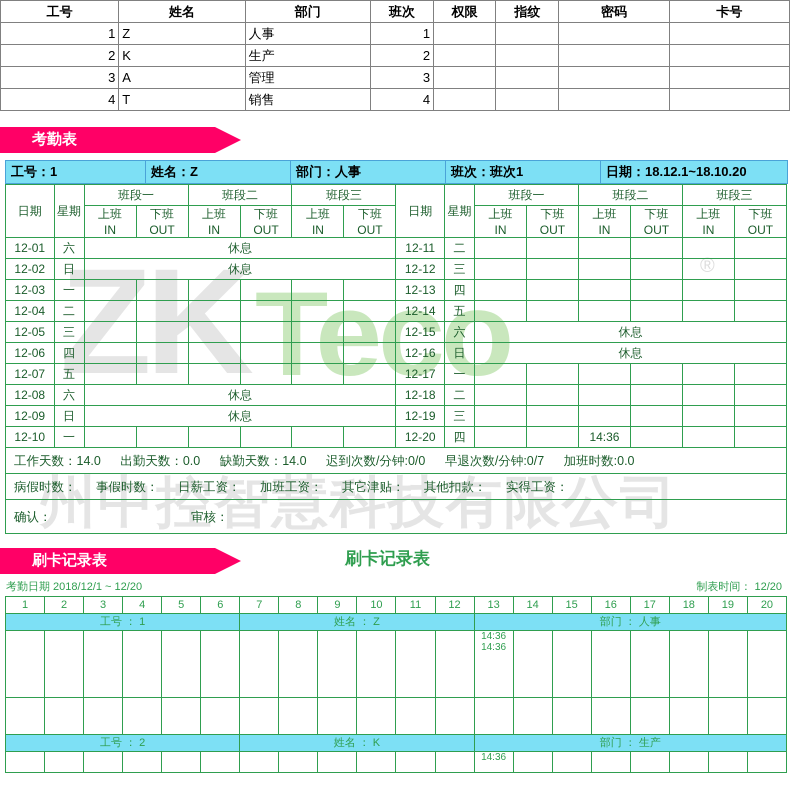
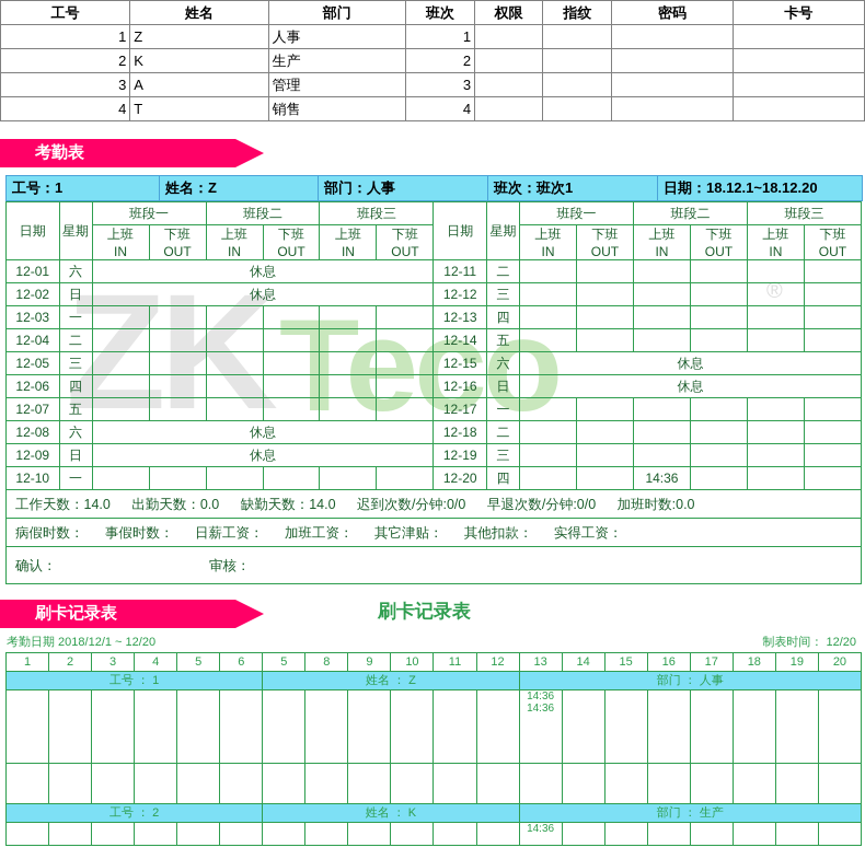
  ZK
  Teco
- 州中控智慧科技有限公司
  ®
  工号	姓名	部门	班次	权限	指纹	密码	卡号
  1	Z	人事	1
  2	K	生产	2
  3	A	管理	3
  4	T	销售	4
  考勤表
- 工号：1	姓名：Z	部门：人事	班次：班次1	日期：18.12.1~18.10.20
+ 工号：1	姓名：Z	部门：人事	班次：班次1	日期：18.12.1~18.12.20
  日期	星期	班段一	班段二	班段三	日期	星期	班段一	班段二	班段三
  上班 IN	下班 OUT	上班 IN	下班 OUT	上班 IN	下班 OUT	上班 IN	下班 OUT	上班 IN	下班 OUT	上班 IN	下班 OUT
  12-01	六	休息	12-11	二
  12-02	日	休息	12-12	三
  12-03	一							12-13	四
  12-04	二							12-14	五
  12-05	三							12-15	六	休息
  12-06	四							12-16	日	休息
  12-07	五							12-17	一
  12-08	六	休息	12-18	二
  12-09	日	休息	12-19	三
  12-10	一							12-20	四			14:36
- 工作天数：14.0 出勤天数：0.0 缺勤天数：14.0 迟到次数/分钟:0/0 早退次数/分钟:0/7 加班时数:0.0
+ 工作天数：14.0 出勤天数：0.0 缺勤天数：14.0 迟到次数/分钟:0/0 早退次数/分钟:0/0 加班时数:0.0
  病假时数： 事假时数： 日薪工资： 加班工资： 其它津贴： 其他扣款： 实得工资：
  确认： 审核：
  刷卡记录表
  刷卡记录表
  考勤日期 2018/12/1 ~ 12/20
  制表时间： 12/20
- 1	2	3	4	5	6	7	8	9	10	11	12	13	14	15	16	17	18	19	20
+ 1	2	3	4	5	6	5	8	9	10	11	12	13	14	15	16	17	18	19	20
  工号 ： 1	姓名 ： Z	部门 ： 人事
  												14:36 14:36
  工号 ： 2	姓名 ： K	部门 ： 生产
  												14:36
